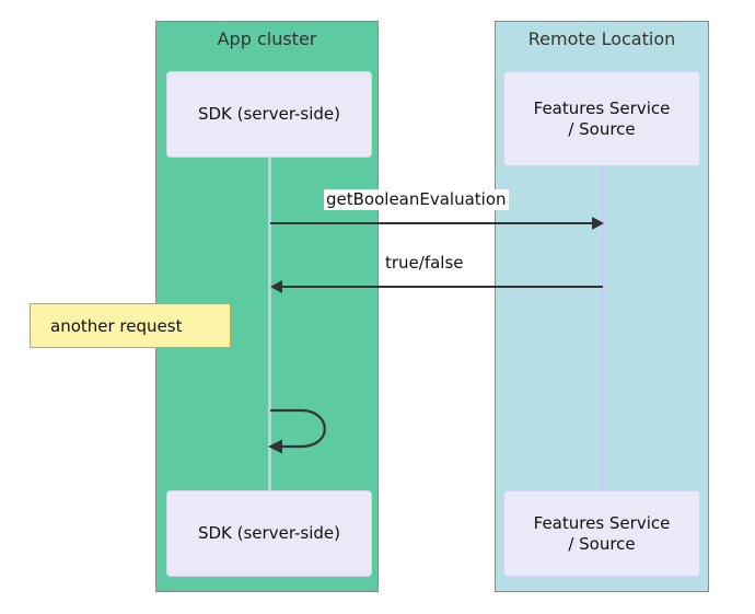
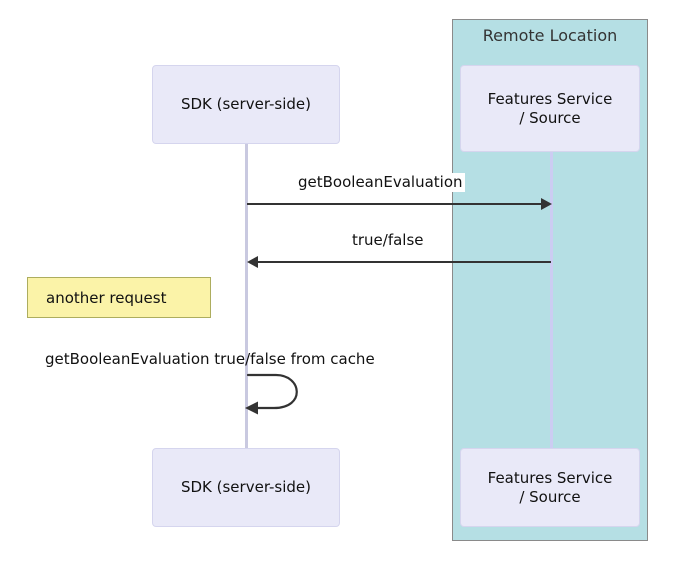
- App cluster
  Remote Location
  SDK (server-side)
  Features Service
  / Source
  SDK (server-side)
  Features Service
  / Source
  getBooleanEvaluation
  true/false
+ getBooleanEvaluation true/false from cache
  another request
